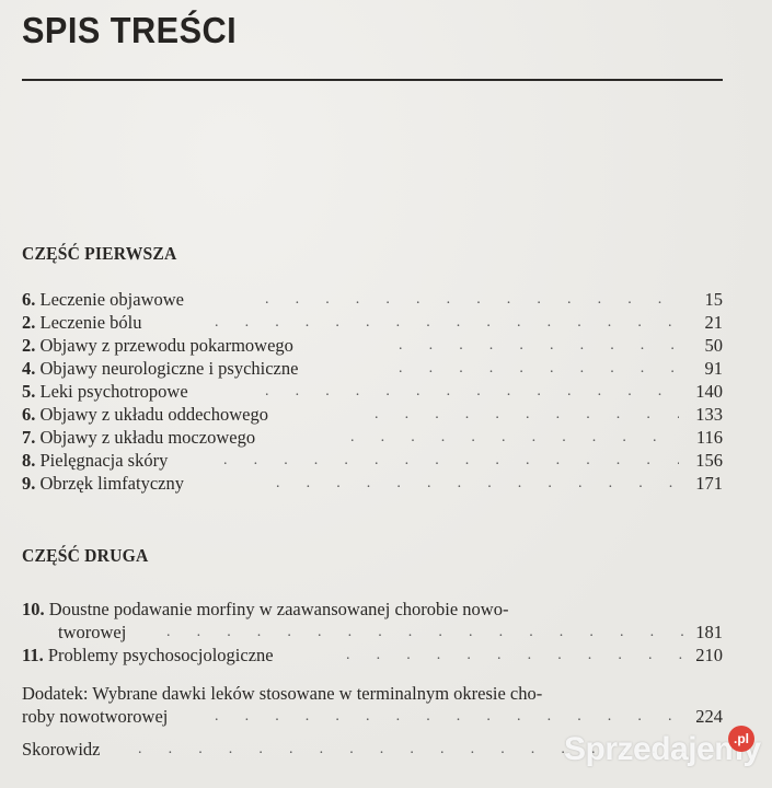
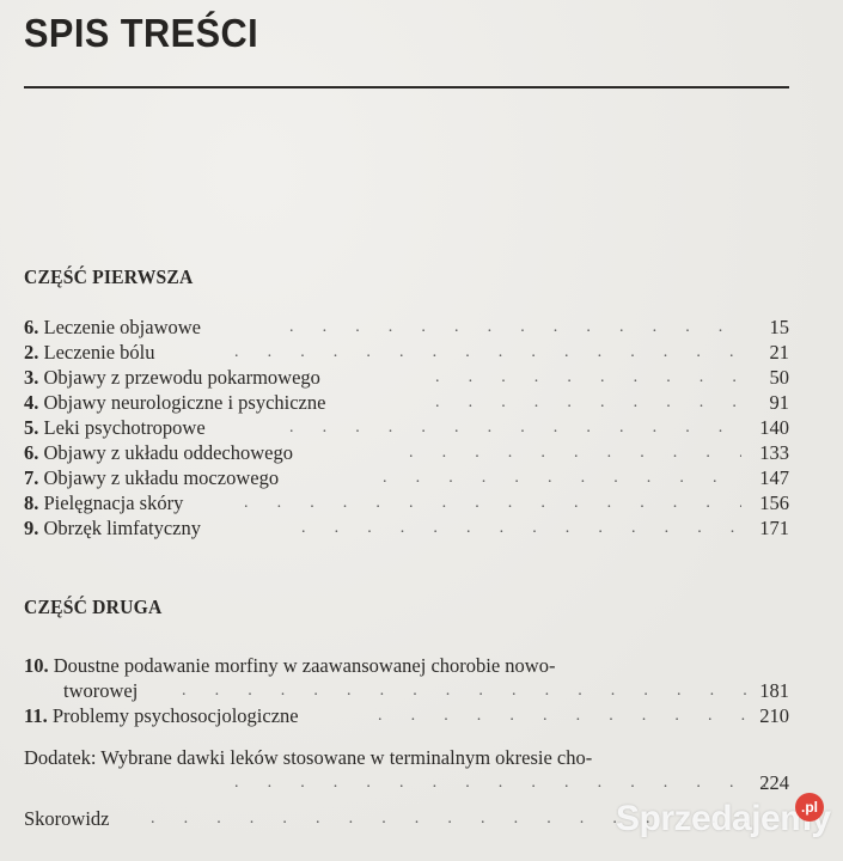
  SPIS TREŚCI
  CZĘŚĆ PIERWSZA
  6. Leczenie objawowe
  15
  2. Leczenie bólu
  21
- 2. Objawy z przewodu pokarmowego
+ 3. Objawy z przewodu pokarmowego
  50
  4. Objawy neurologiczne i psychiczne
  91
  5. Leki psychotropowe
  140
  6. Objawy z układu oddechowego
  133
  7. Objawy z układu moczowego
- 116
+ 147
  8. Pielęgnacja skóry
  156
  9. Obrzęk limfatyczny
  171
  CZĘŚĆ DRUGA
  10. Doustne podawanie morfiny w zaawansowanej chorobie nowo-
  tworowej
  181
  11. Problemy psychosocjologiczne
  210
  Dodatek: Wybrane dawki leków stosowane w terminalnym okresie cho-
- roby nowotworowej
  224
  Skorowidz
  Sprzedajemy
  .pl
